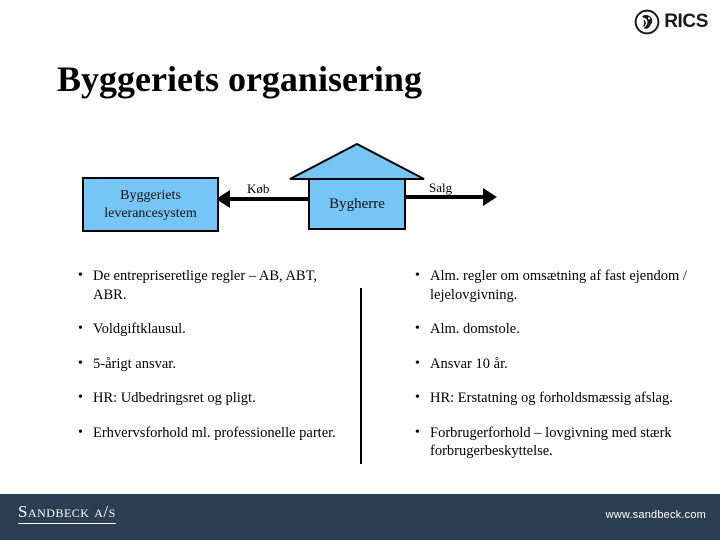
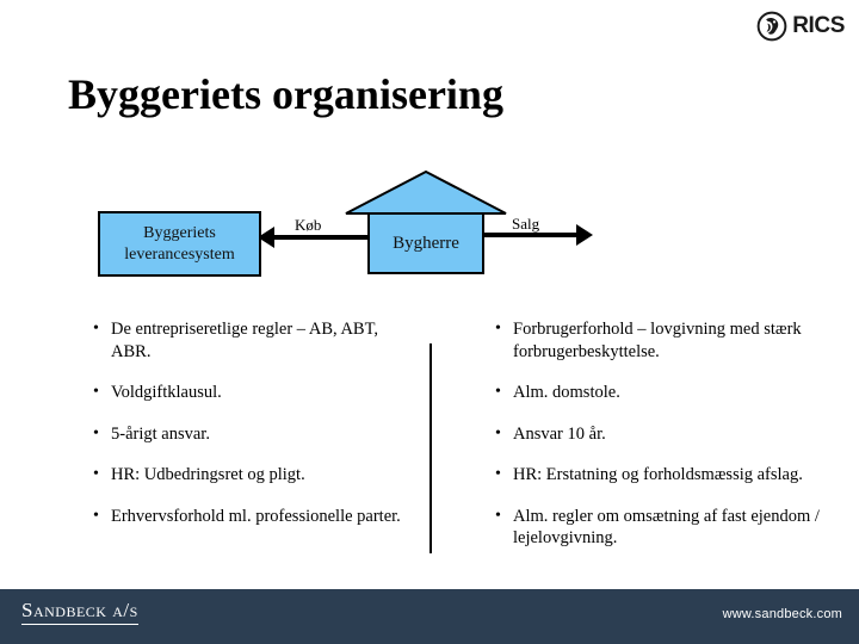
  RICS
  Byggeriets organisering
  Køb
  Salg
  Byggeriets
  leverancesystem
  Bygherre
  •
  De entrepriseretlige regler – AB, ABT, ABR.
  •
  Voldgiftklausul.
  •
  5-årigt ansvar.
  •
  HR: Udbedringsret og pligt.
  •
  Erhvervsforhold ml. professionelle parter.
  •
- Alm. regler om omsætning af fast ejendom / lejelovgivning.
+ Forbrugerforhold – lovgivning med stærk forbrugerbeskyttelse.
  •
  Alm. domstole.
  •
  Ansvar 10 år.
  •
  HR: Erstatning og forholdsmæssig afslag.
  •
- Forbrugerforhold – lovgivning med stærk forbrugerbeskyttelse.
+ Alm. regler om omsætning af fast ejendom / lejelovgivning.
  Sandbeck a/s
  www.sandbeck.com
